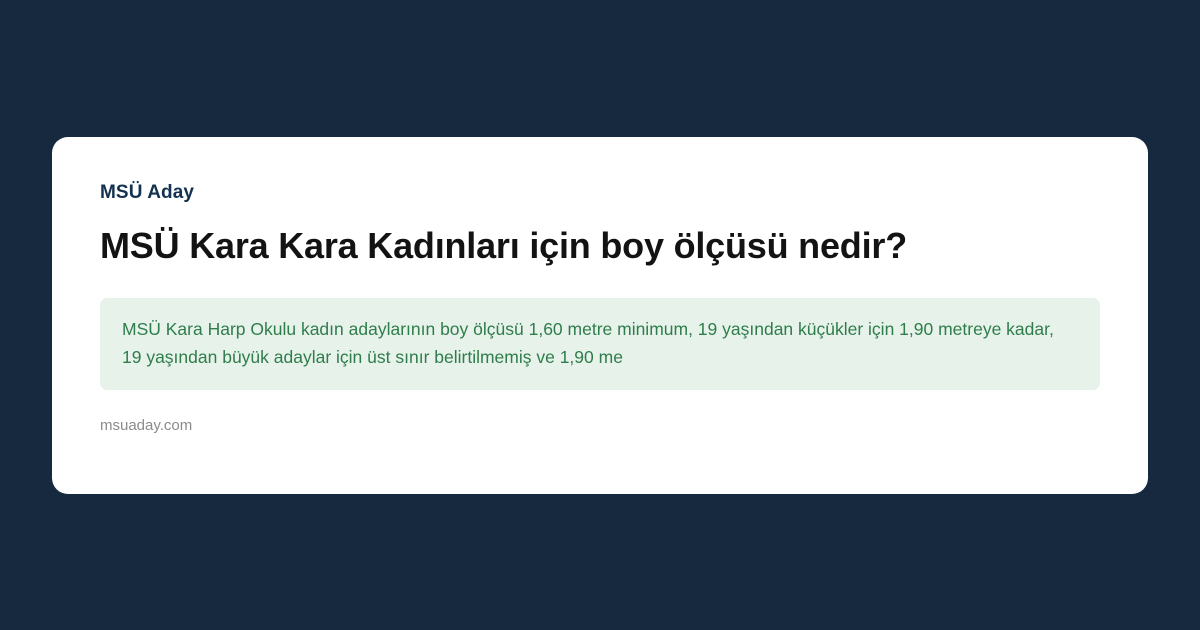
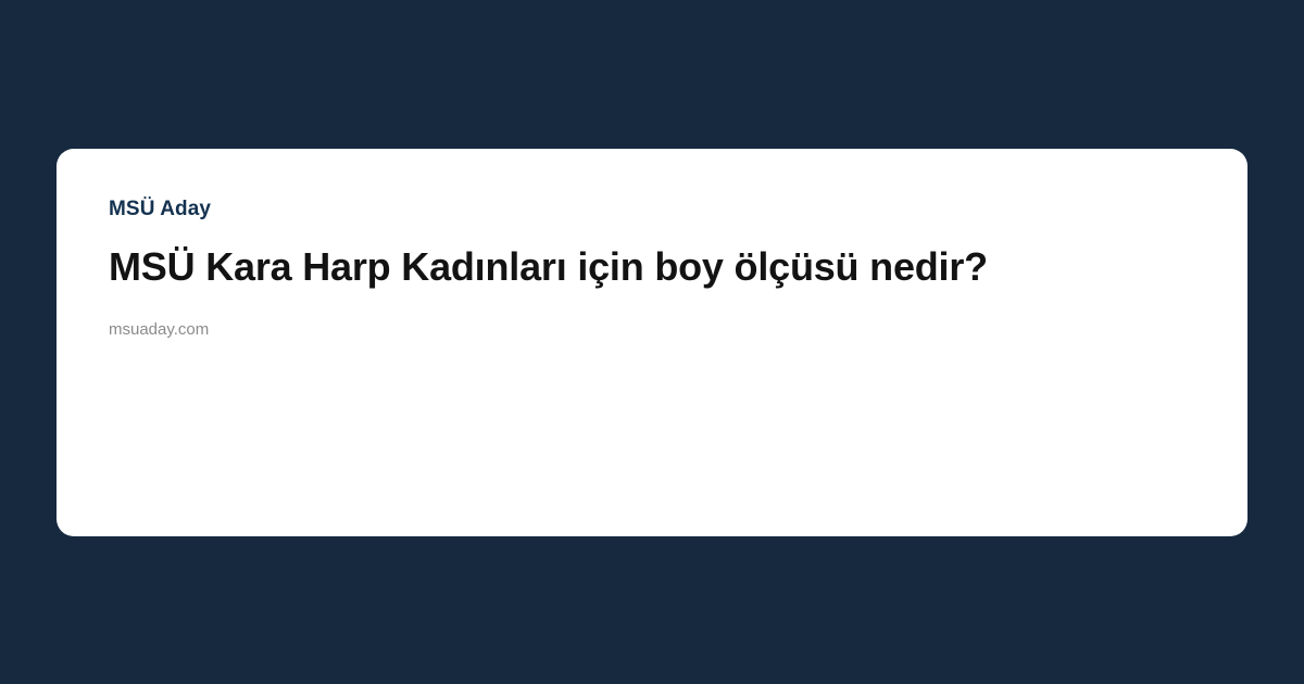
  MSÜ Aday
- MSÜ Kara Kara Kadınları için boy ölçüsü nedir?
+ MSÜ Kara Harp Kadınları için boy ölçüsü nedir?
- MSÜ Kara Harp Okulu kadın adaylarının boy ölçüsü 1,60 metre minimum, 19 yaşından küçükler için 1,90 metreye kadar, 19 yaşından büyük adaylar için üst sınır belirtilmemiş ve 1,90 me
  msuaday.com
